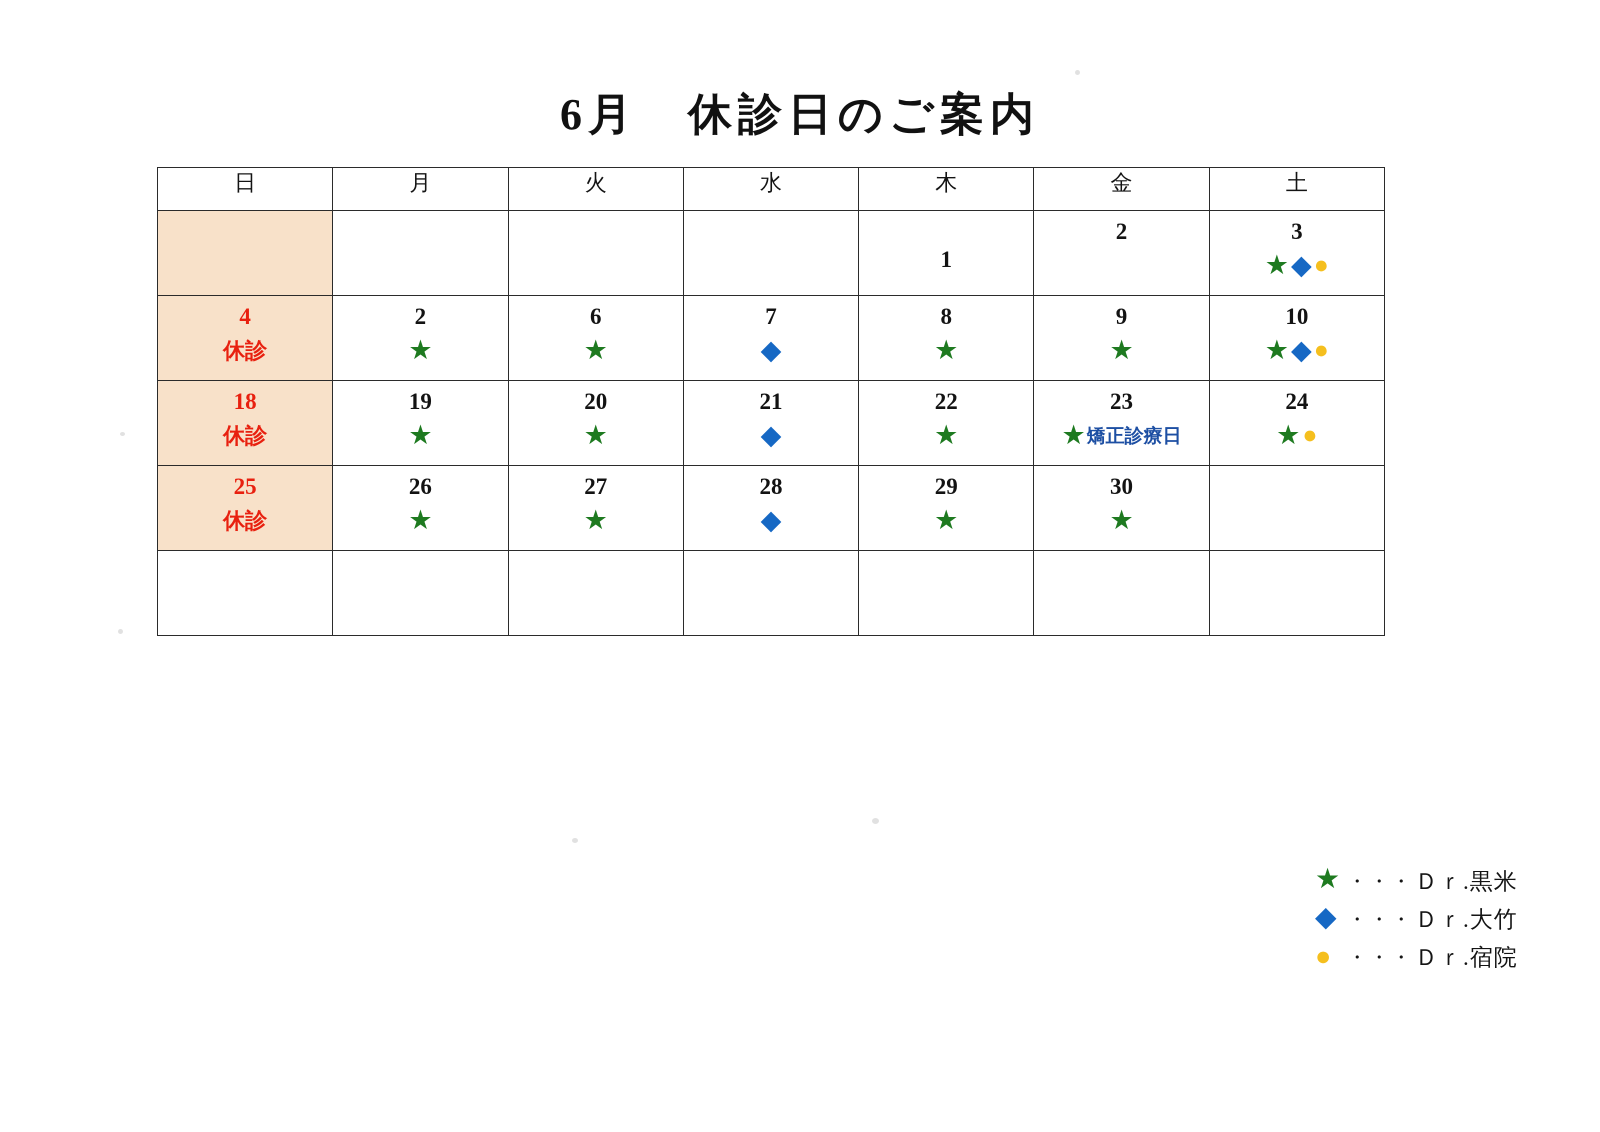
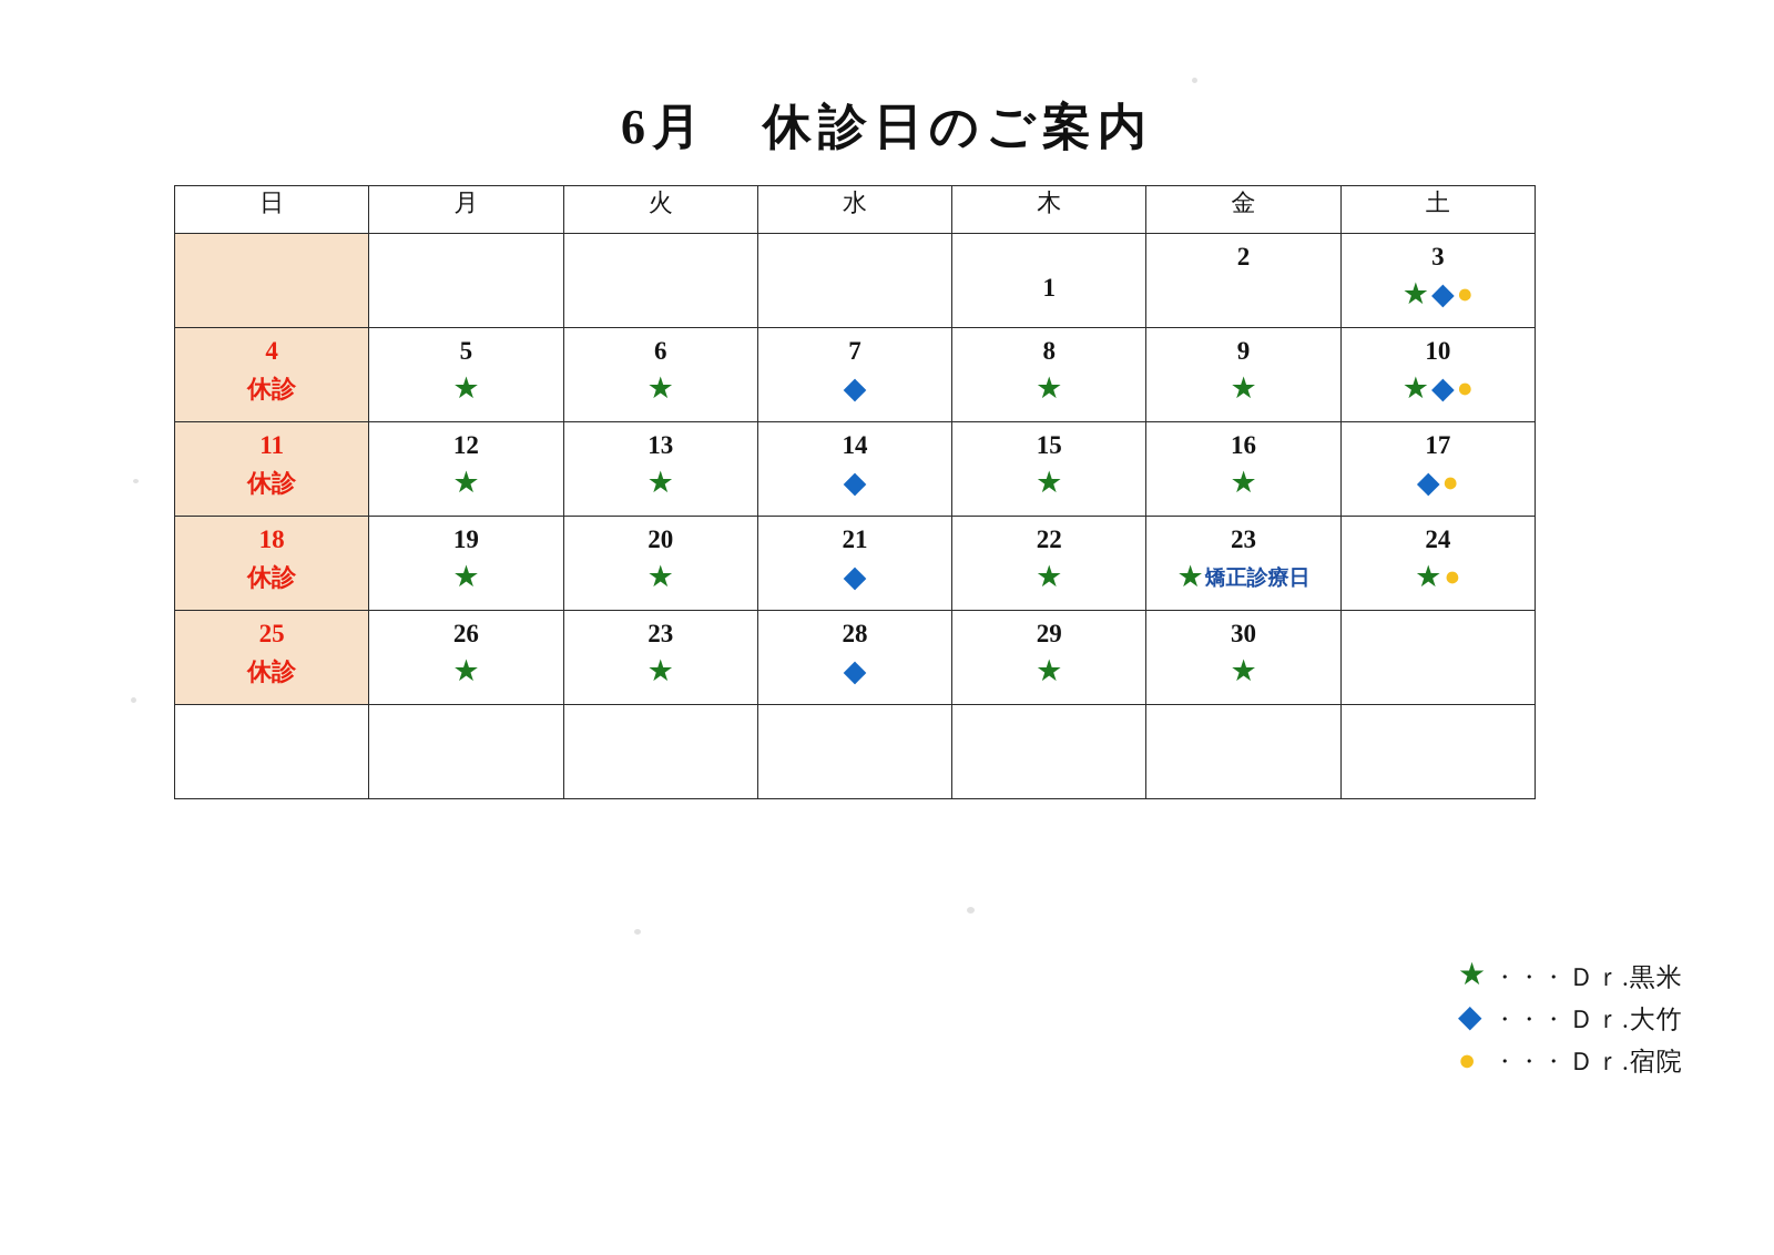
  6月 休診日のご案内
  日	月	火	水	木	金	土
  				1	2	3★◆●
- 4休診	2★	6★	7◆	8★	9★	10★◆●
+ 4休診	5★	6★	7◆	8★	9★	10★◆●
+ 11休診	12★	13★	14◆	15★	16★	17◆●
  18休診	19★	20★	21◆	22★	23★矯正診療日	24★●
- 25休診	26★	27★	28◆	29★	30★
+ 25休診	26★	23★	28◆	29★	30★
  ★
  ・・・
  Ｄｒ.黒米
  ◆
  ・・・
  Ｄｒ.大竹
  ●
  ・・・
  Ｄｒ.宿院
